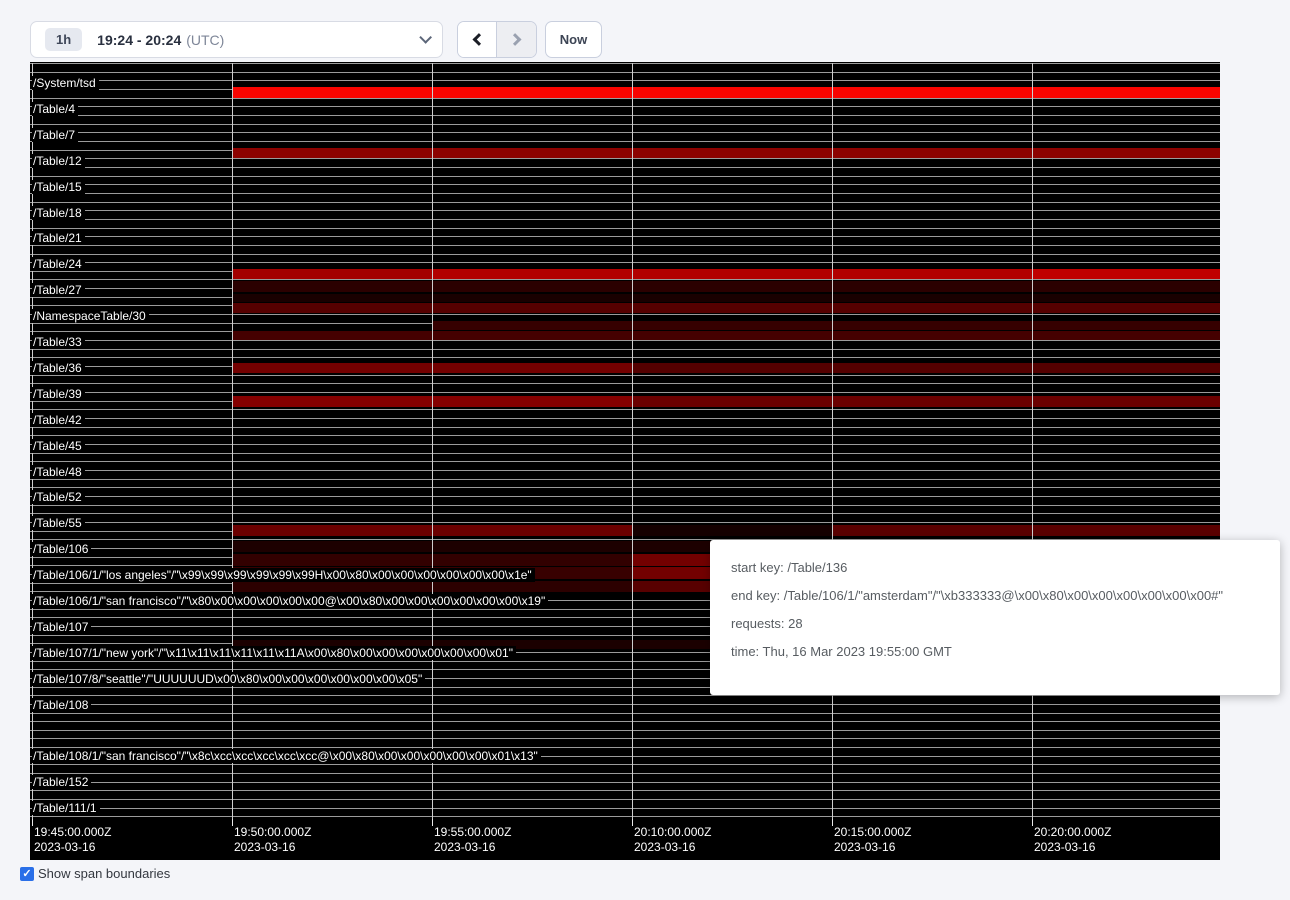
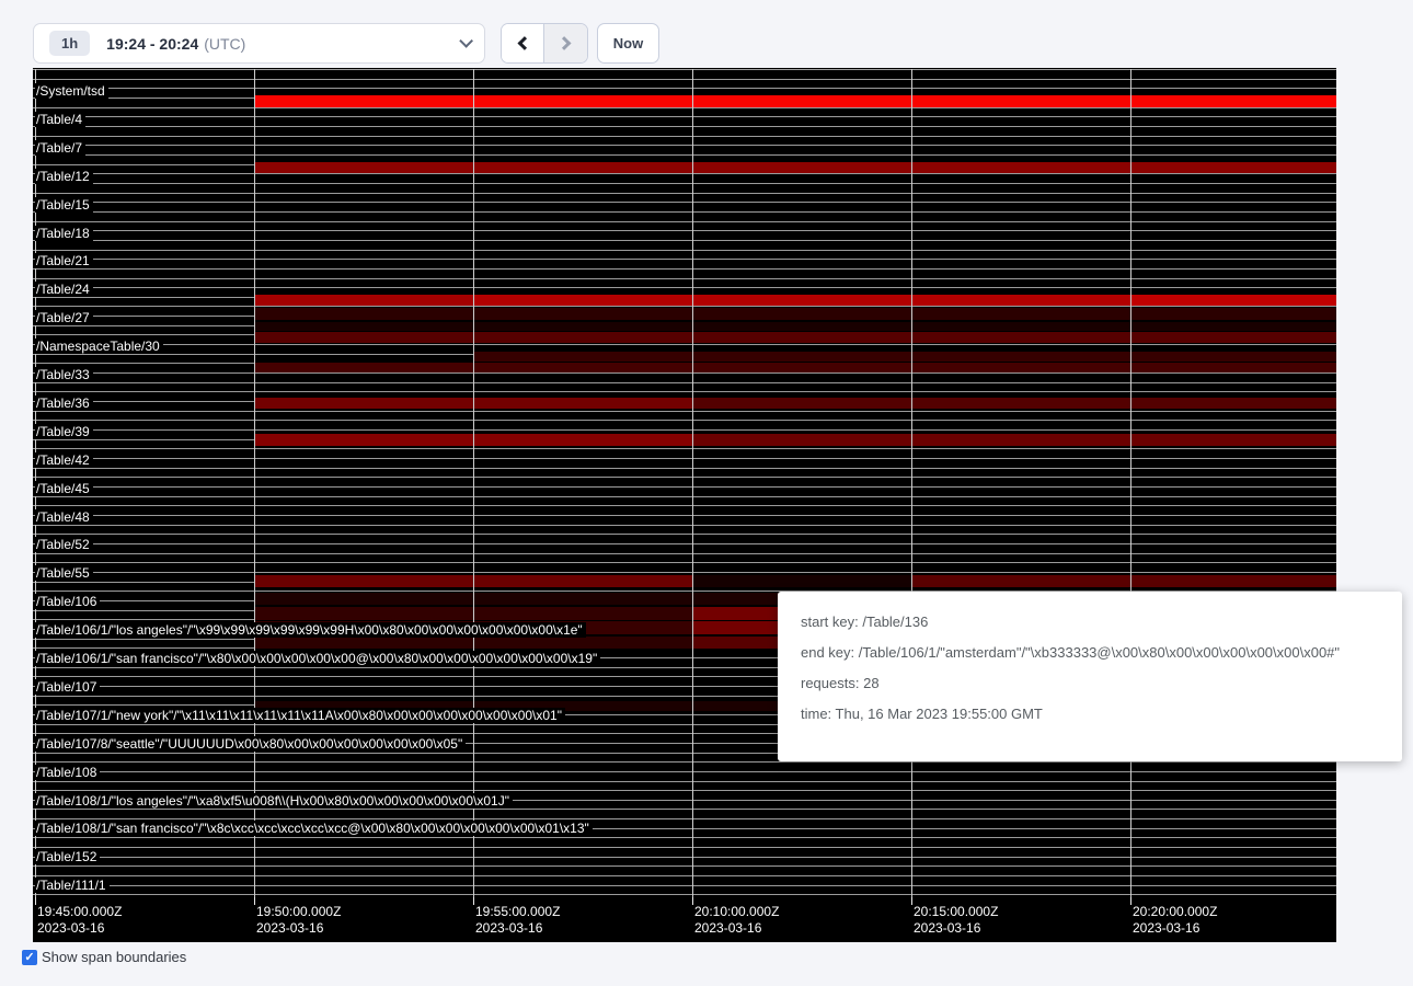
  1h
  19:24 - 20:24
  (UTC)
  Now
  19:45:00.000Z
  2023-03-16
  19:50:00.000Z
  2023-03-16
  19:55:00.000Z
  2023-03-16
  20:10:00.000Z
  2023-03-16
  20:15:00.000Z
  2023-03-16
  20:20:00.000Z
  2023-03-16
  /System/tsd
  /Table/4
  /Table/7
  /Table/12
  /Table/15
  /Table/18
  /Table/21
  /Table/24
  /Table/27
  /NamespaceTable/30
  /Table/33
  /Table/36
  /Table/39
  /Table/42
  /Table/45
  /Table/48
  /Table/52
  /Table/55
  /Table/106
  /Table/106/1/"los angeles"/"\x99\x99\x99\x99\x99\x99H\x00\x80\x00\x00\x00\x00\x00\x00\x1e"
  /Table/106/1/"san francisco"/"\x80\x00\x00\x00\x00\x00@\x00\x80\x00\x00\x00\x00\x00\x00\x19"
  /Table/107
  /Table/107/1/"new york"/"\x11\x11\x11\x11\x11\x11A\x00\x80\x00\x00\x00\x00\x00\x00\x01"
  /Table/107/8/"seattle"/"UUUUUUD\x00\x80\x00\x00\x00\x00\x00\x00\x05"
  /Table/108
+ /Table/108/1/"los angeles"/"\xa8\xf5\u008f\\(H\x00\x80\x00\x00\x00\x00\x00\x01J"
  /Table/108/1/"san francisco"/"\x8c\xcc\xcc\xcc\xcc\xcc@\x00\x80\x00\x00\x00\x00\x00\x01\x13"
  /Table/152
  /Table/111/1
  start key: /Table/136
  end key: /Table/106/1/"amsterdam"/"\xb333333@\x00\x80\x00\x00\x00\x00\x00\x00#"
  requests: 28
  time: Thu, 16 Mar 2023 19:55:00 GMT
  ✓
  Show span boundaries
